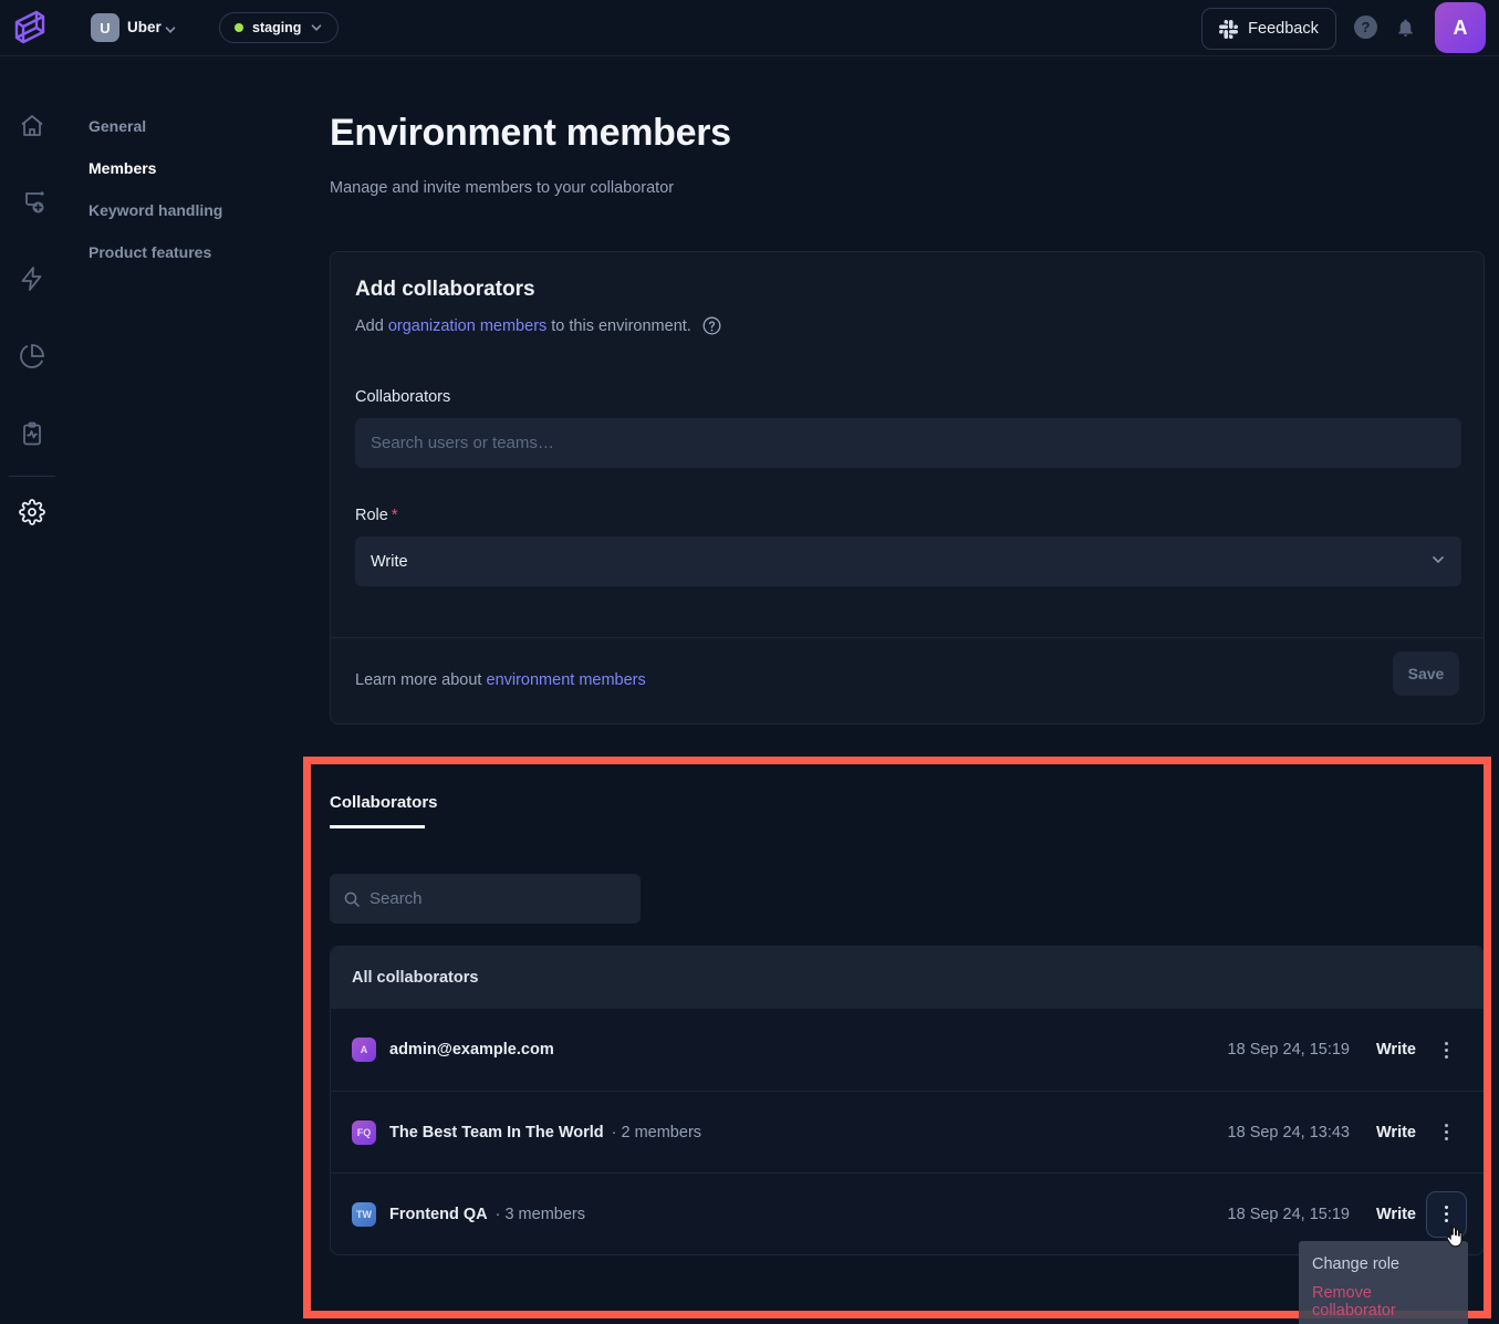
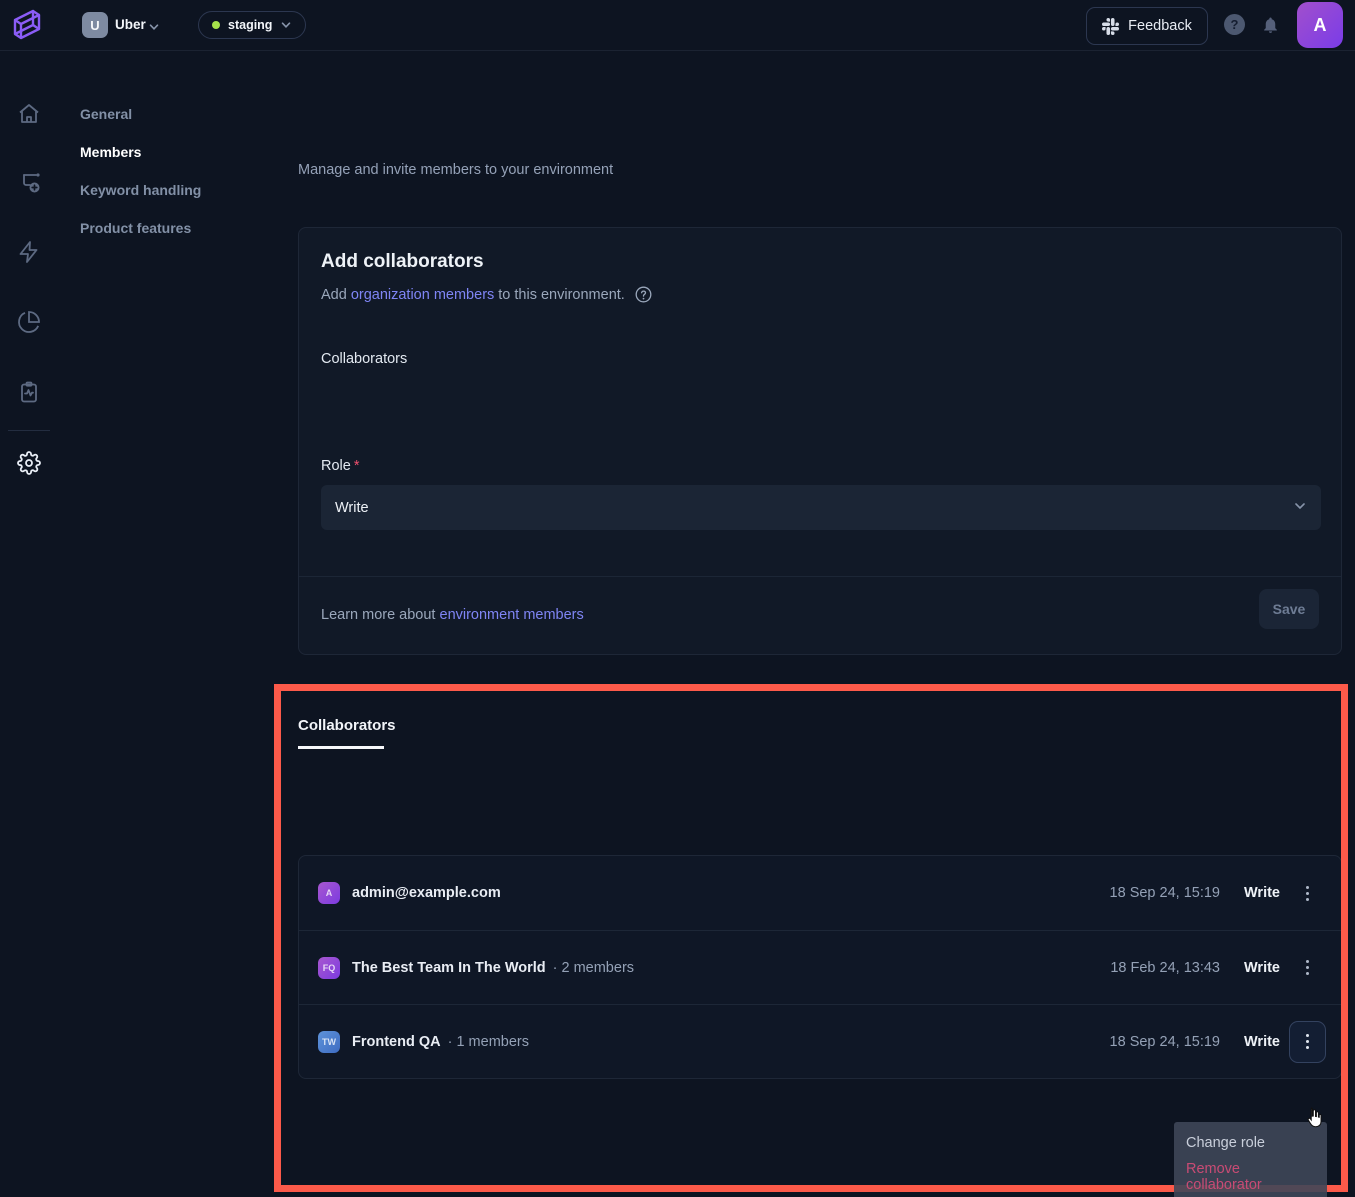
  U
  Uber
  staging
  Feedback
  ?
  A
  General
  Members
  Keyword handling
  Product features
- Environment members
- Manage and invite members to your collaborator
+ Manage and invite members to your environment
  Add collaborators
  Add
  organization members
  to this environment.
  Collaborators
- Search users or teams…
  Role *
  Write
  Learn more about environment members
  Save
  Collaborators
- Search
- All collaborators
  A
  admin@example.com
  18 Sep 24, 15:19
  Write
  FQ
  The Best Team In The World
  · 2 members
- 18 Sep 24, 13:43
+ 18 Feb 24, 13:43
  Write
  TW
  Frontend QA
- · 3 members
+ · 1 members
  18 Sep 24, 15:19
  Write
  Change role
  Remove collaborator
